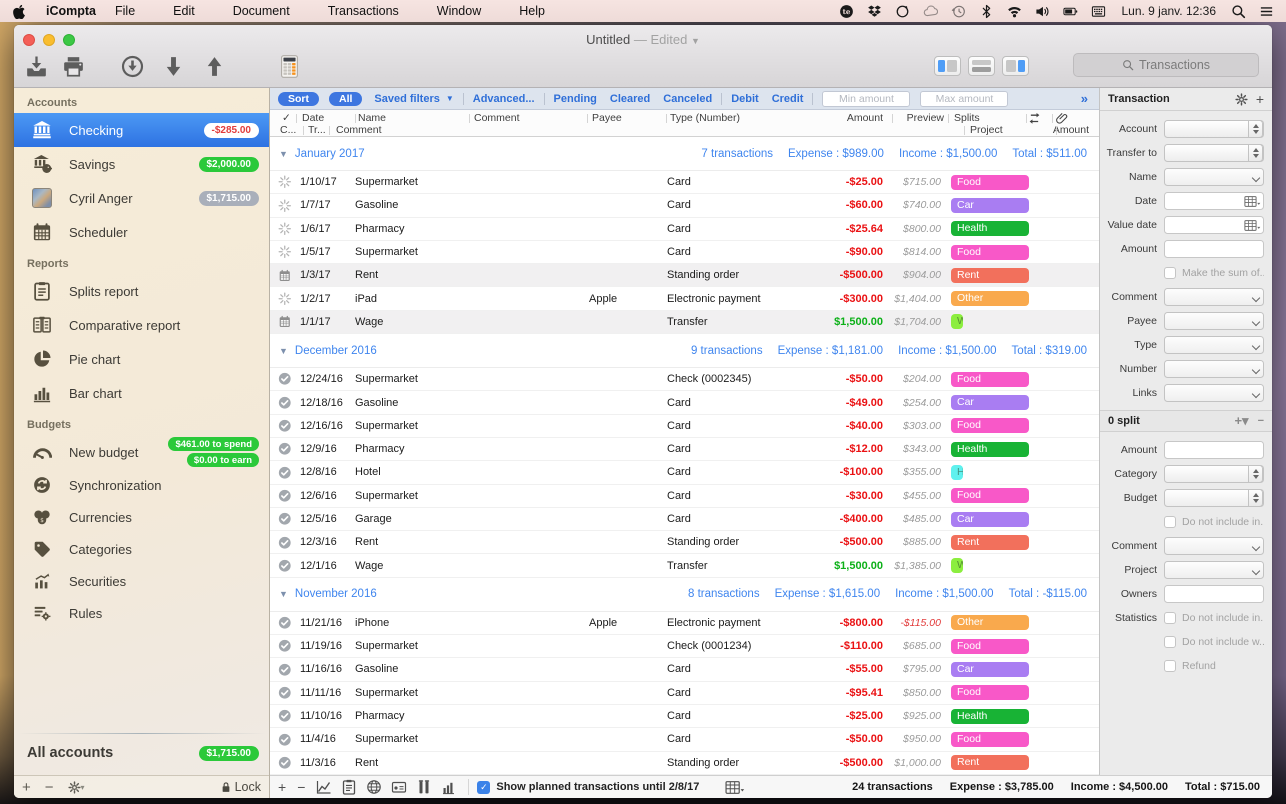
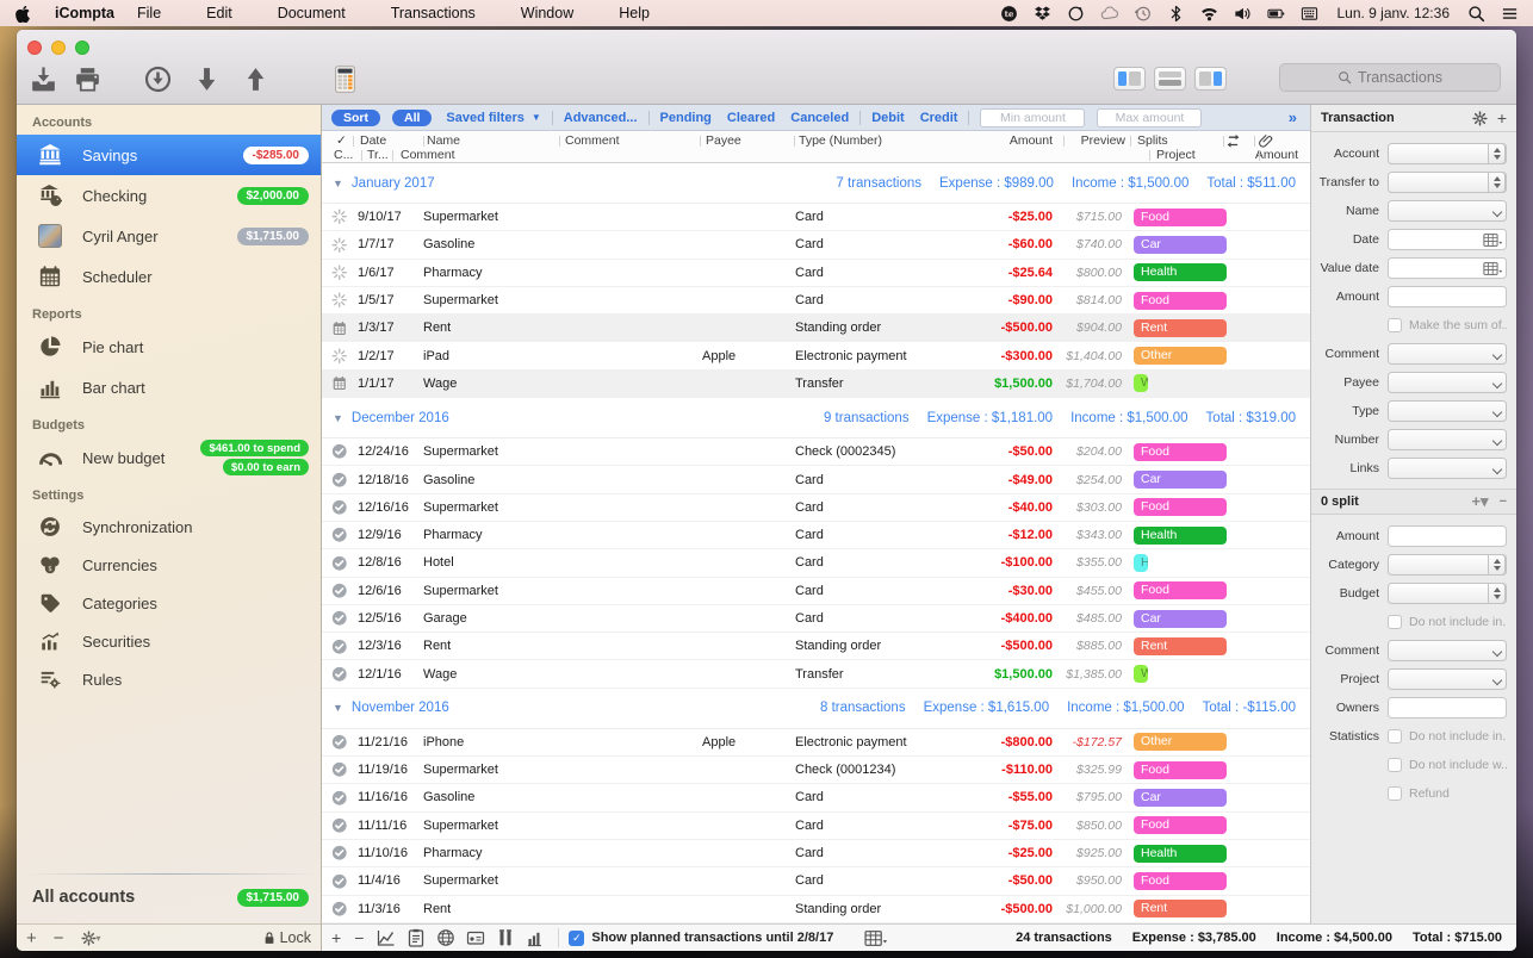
  iCompta
  File
  Edit
  Document
  Transactions
  Window
  Help
  te
  Lun. 9 janv. 12:36
- Untitled — Edited ▼
  Transactions
  Accounts
- Checking
+ Savings
  -$285.00
- Savings
+ Checking
  $2,000.00
  Cyril Anger
  $1,715.00
  Scheduler
  Reports
- Splits report
- Comparative report
  Pie chart
  Bar chart
  Budgets
  New budget
  $461.00 to spend
  $0.00 to earn
+ Settings
  Synchronization
  Currencies
  Categories
  Securities
  Rules
  All accounts
  $1,715.00
  +
  −
  ▾
  Lock
  Sort
  All
  Saved filters
  ▼
  Advanced...
  Pending
  Cleared
  Canceled
  Debit
  Credit
  Min amount
  Max amount
  »
  ✓
  Date
  Name
  Comment
  Payee
  Type (Number)
  Amount
  Preview
  Splits
  C...
  Tr...
  Comment
  Project
  mount
  ▼
  January 2017
  7 transactions
  Expense : $989.00
  Income : $1,500.00
  Total : $511.00
- 1/10/17
+ 9/10/17
  Supermarket
  Card
  -$25.00
  $715.00
  Food
  1/7/17
  Gasoline
  Card
  -$60.00
  $740.00
  Car
  1/6/17
  Pharmacy
  Card
  -$25.64
  $800.00
  Health
  1/5/17
  Supermarket
  Card
  -$90.00
  $814.00
  Food
  1/3/17
  Rent
  Standing order
  -$500.00
  $904.00
  Rent
  1/2/17
  iPad
  Apple
  Electronic payment
  -$300.00
  $1,404.00
  Other
  1/1/17
  Wage
  Transfer
  $1,500.00
  $1,704.00
  ▼
  December 2016
  9 transactions
  Expense : $1,181.00
  Income : $1,500.00
  Total : $319.00
  12/24/16
  Supermarket
  Check (0002345)
  -$50.00
  $204.00
  Food
  12/18/16
  Gasoline
  Card
  -$49.00
  $254.00
  Car
  12/16/16
  Supermarket
  Card
  -$40.00
  $303.00
  Food
  12/9/16
  Pharmacy
  Card
  -$12.00
  $343.00
  Health
  12/8/16
  Hotel
  Card
  -$100.00
  $355.00
  12/6/16
  Supermarket
  Card
  -$30.00
  $455.00
  Food
  12/5/16
  Garage
  Card
  -$400.00
  $485.00
  Car
  12/3/16
  Rent
  Standing order
  -$500.00
  $885.00
  Rent
  12/1/16
  Wage
  Transfer
  $1,500.00
  $1,385.00
  ▼
  November 2016
  8 transactions
  Expense : $1,615.00
  Income : $1,500.00
  Total : -$115.00
  11/21/16
  iPhone
  Apple
  Electronic payment
  -$800.00
- -$115.00
+ -$172.57
  Other
  11/19/16
  Supermarket
  Check (0001234)
  -$110.00
- $685.00
+ $325.99
  Food
  11/16/16
  Gasoline
  Card
  -$55.00
  $795.00
  Car
  11/11/16
  Supermarket
  Card
- -$95.41
+ -$75.00
  $850.00
  Food
  11/10/16
  Pharmacy
  Card
  -$25.00
  $925.00
  Health
  11/4/16
  Supermarket
  Card
  -$50.00
  $950.00
  Food
  11/3/16
  Rent
  Standing order
  -$500.00
  $1,000.00
  Rent
  Transaction
  +
  Account
  Transfer to
  Name
  Date
  Value date
  Amount
  Make the sum of..
  Comment
  Payee
  Type
  Number
  Links
  0 split
  +▾
  −
  Amount
  Category
  Budget
  Do not include in.
  Comment
  Project
  Owners
  Statistics
  Do not include in.
  Do not include w..
  Refund
  +
  −
  ✓
  Show planned transactions until 2/8/17
  24 transactions
  Expense : $3,785.00
  Income : $4,500.00
  Total : $715.00
